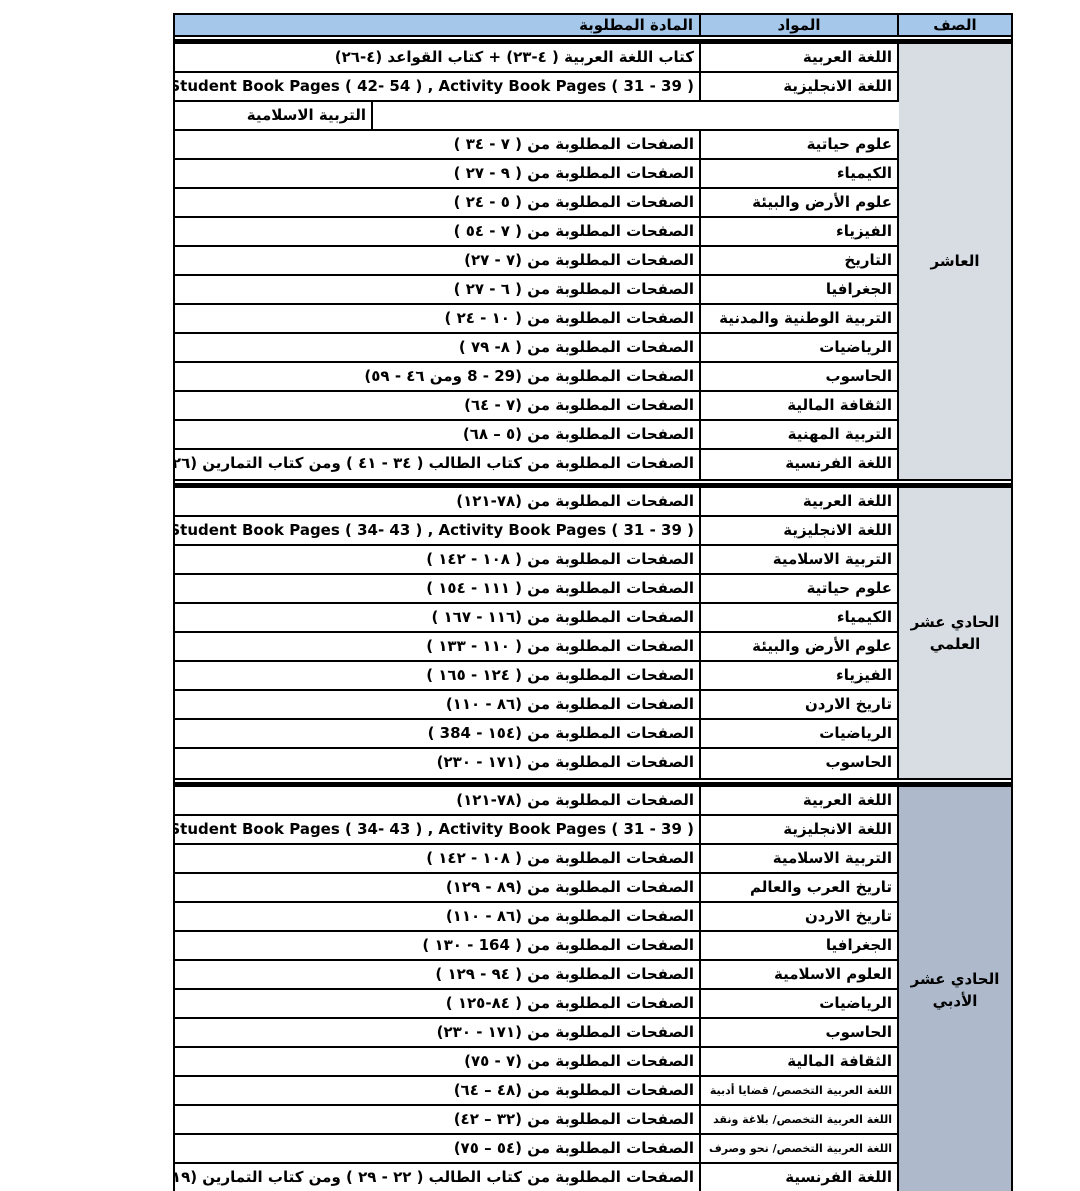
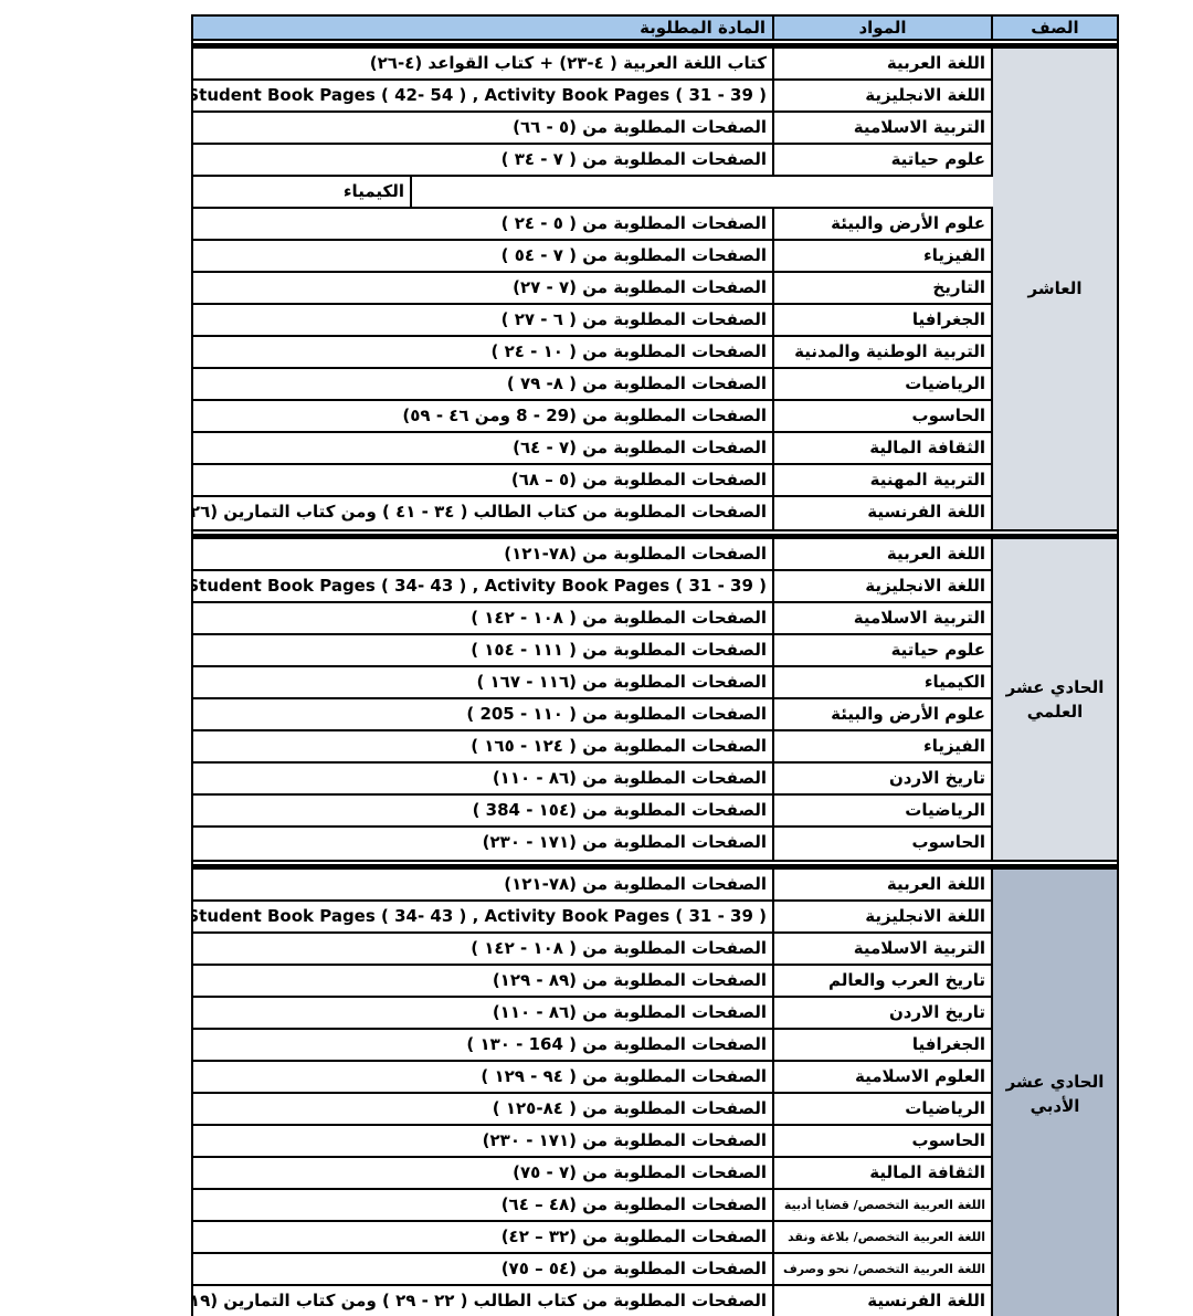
  المادة المطلوبة
  المواد
  الصف
  كتاب اللغة العربية ( ٤-٢٣) + كتاب القواعد (٤-٢٦)
  اللغة العربية
  Student Book Pages ( 42- 54 ) , Activity Book Pages ( 31 - 39 )
  اللغة الانجليزية
+ الصفحات المطلوبة من (٥ - ٦٦)
  التربية الاسلامية
  الصفحات المطلوبة من ( ٧ - ٣٤ )
  علوم حياتية
- الصفحات المطلوبة من ( ٩ - ٢٧ )
  الكيمياء
  الصفحات المطلوبة من ( ٥ - ٢٤ )
  علوم الأرض والبيئة
  الصفحات المطلوبة من ( ٧ - ٥٤ )
  الفيزياء
  الصفحات المطلوبة من (٧ - ٢٧)
  التاريخ
  الصفحات المطلوبة من ( ٦ - ٢٧ )
  الجغرافيا
  الصفحات المطلوبة من ( ١٠ - ٢٤ )
  التربية الوطنية والمدنية
  الصفحات المطلوبة من ( ٨- ٧٩ )
  الرياضيات
  الصفحات المطلوبة من (8 - 29 ومن ٤٦ - ٥٩)
  الحاسوب
  الصفحات المطلوبة من (٧ - ٦٤)
  الثقافة المالية
  الصفحات المطلوبة من (٥ – ٦٨)
  التربية المهنية
  الصفحات المطلوبة من كتاب الطالب ( ٣٤ - ٤١ ) ومن كتاب التمارين (٢٦
  اللغة الفرنسية
  العاشر
  الصفحات المطلوبة من (٧٨-١٢١)
  اللغة العربية
  Student Book Pages ( 34- 43 ) , Activity Book Pages ( 31 - 39 )
  اللغة الانجليزية
  الصفحات المطلوبة من ( ١٠٨ - ١٤٢ )
  التربية الاسلامية
  الصفحات المطلوبة من ( ١١١ - ١٥٤ )
  علوم حياتية
  الصفحات المطلوبة من (١١٦ - ١٦٧ )
  الكيمياء
- الصفحات المطلوبة من ( ١١٠ - ١٣٣ )
+ الصفحات المطلوبة من ( ١١٠ - 205 )
  علوم الأرض والبيئة
  الصفحات المطلوبة من ( ١٢٤ - ١٦٥ )
  الفيزياء
  الصفحات المطلوبة من (٨٦ - ١١٠)
  تاريخ الاردن
  الصفحات المطلوبة من (١٥٤ - 384 )
  الرياضيات
  الصفحات المطلوبة من (١٧١ - ٢٣٠)
  الحاسوب
  الحادي عشر
  العلمي
  الصفحات المطلوبة من (٧٨-١٢١)
  اللغة العربية
  Student Book Pages ( 34- 43 ) , Activity Book Pages ( 31 - 39 )
  اللغة الانجليزية
  الصفحات المطلوبة من ( ١٠٨ - ١٤٢ )
  التربية الاسلامية
  الصفحات المطلوبة من (٨٩ - ١٢٩)
  تاريخ العرب والعالم
  الصفحات المطلوبة من (٨٦ - ١١٠)
  تاريخ الاردن
  الصفحات المطلوبة من ( 164 - ١٣٠ )
  الجغرافيا
  الصفحات المطلوبة من ( ٩٤ - ١٢٩ )
  العلوم الاسلامية
  الصفحات المطلوبة من ( ٨٤-١٢٥ )
  الرياضيات
  الصفحات المطلوبة من (١٧١ - ٢٣٠)
  الحاسوب
  الصفحات المطلوبة من (٧ - ٧٥)
  الثقافة المالية
  الصفحات المطلوبة من (٤٨ – ٦٤)
  اللغة العربية التخصص/ قضايا أدبية
  الصفحات المطلوبة من (٣٢ – ٤٢)
  اللغة العربية التخصص/ بلاغة ونقد
  الصفحات المطلوبة من (٥٤ – ٧٥)
  اللغة العربية التخصص/ نحو وصرف
  الصفحات المطلوبة من كتاب الطالب ( ٢٢ - ٢٩ ) ومن كتاب التمارين (١٩
  اللغة الفرنسية
  الحادي عشر
  الأدبي
